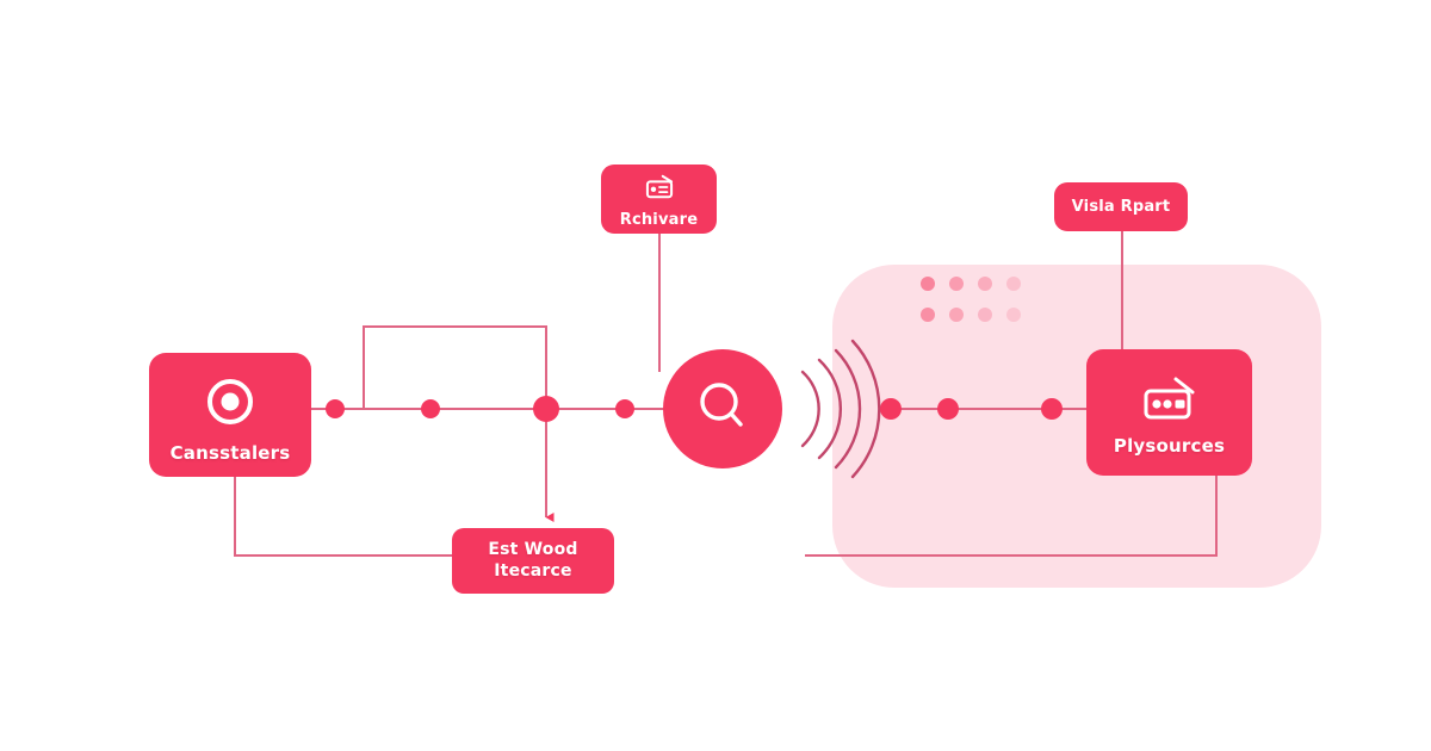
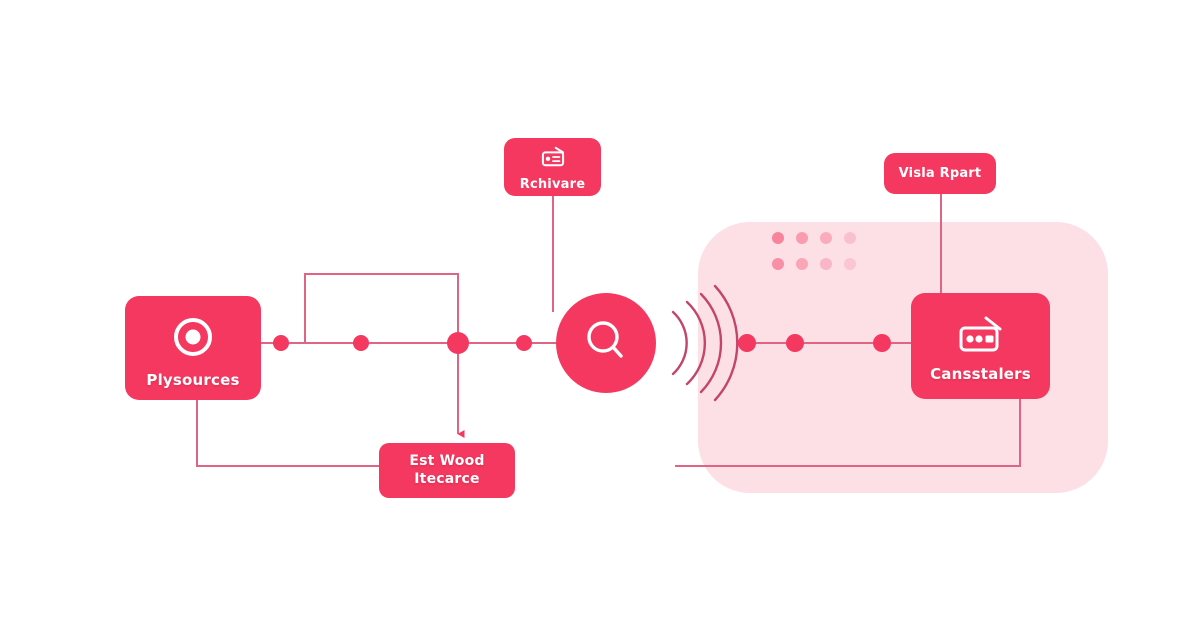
- Cansstalers
+ Plysources
  Rchivare
  Est Wood
  Itecarce
  Visla Rpart
- Plysources
+ Cansstalers
